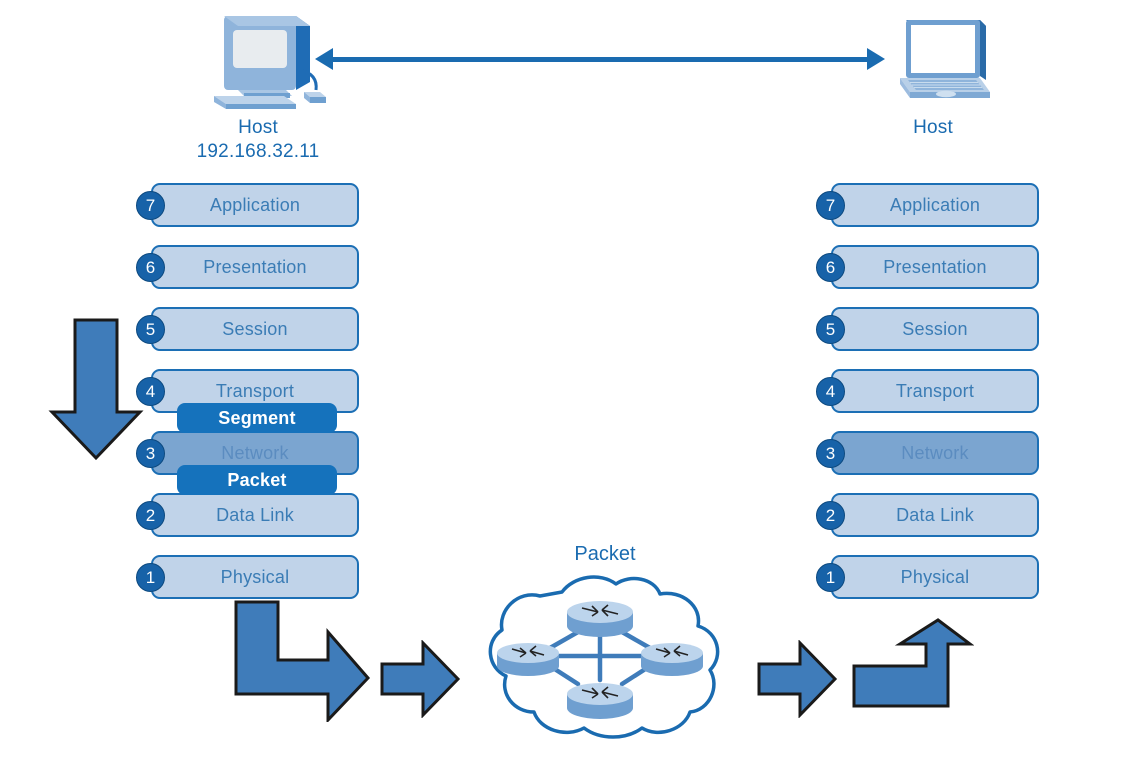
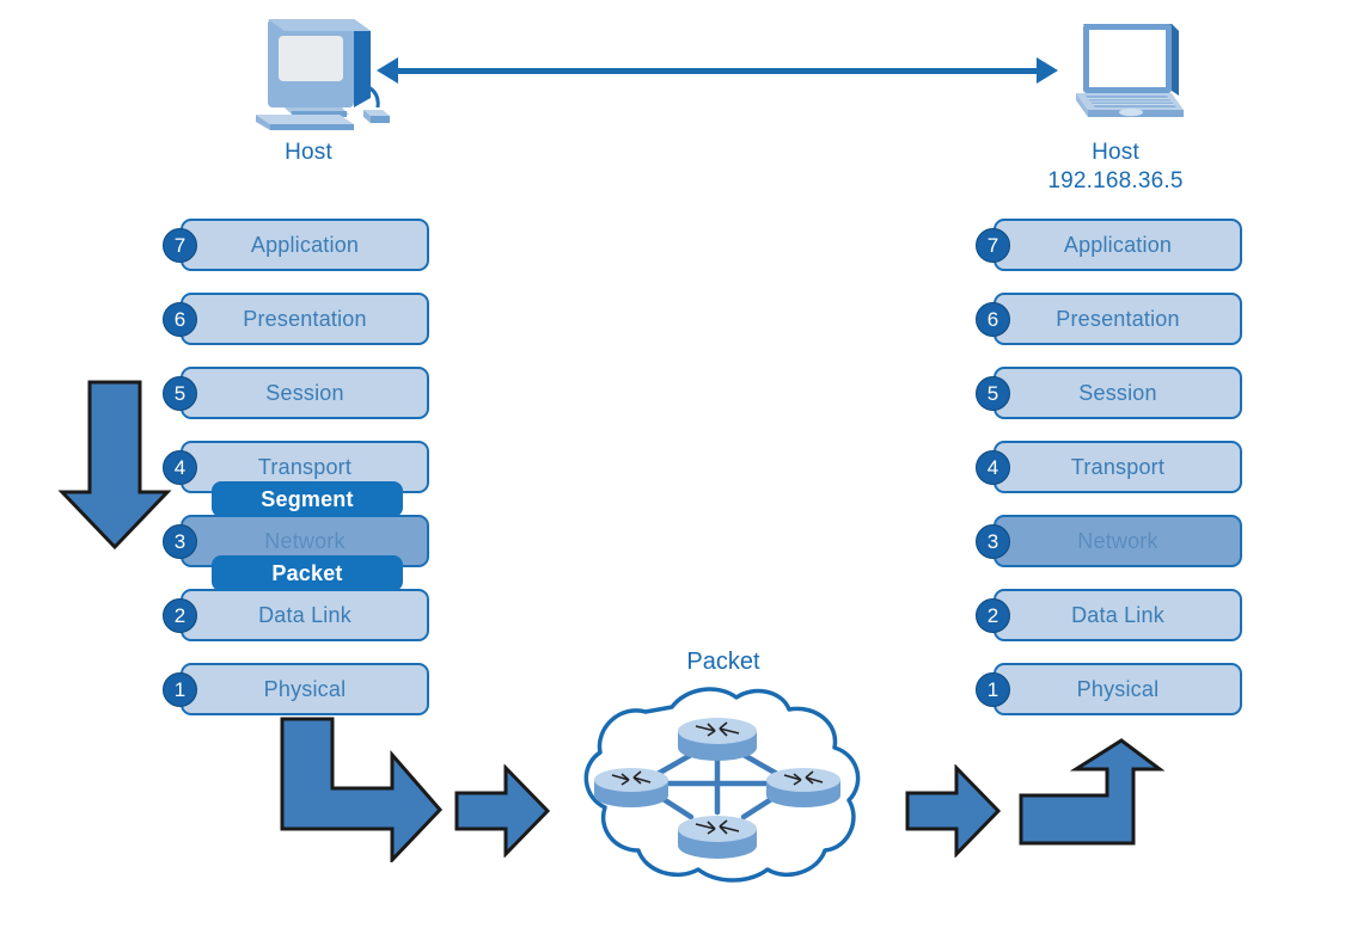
  Host
- 192.168.32.11
  Host
+ 192.168.36.5
  Application
  7
  Presentation
  6
  Session
  5
  Transport
  4
  Network
  3
  Data Link
  2
  Physical
  1
  Segment
  Packet
  Application
  7
  Presentation
  6
  Session
  5
  Transport
  4
  Network
  3
  Data Link
  2
  Physical
  1
  Packet
